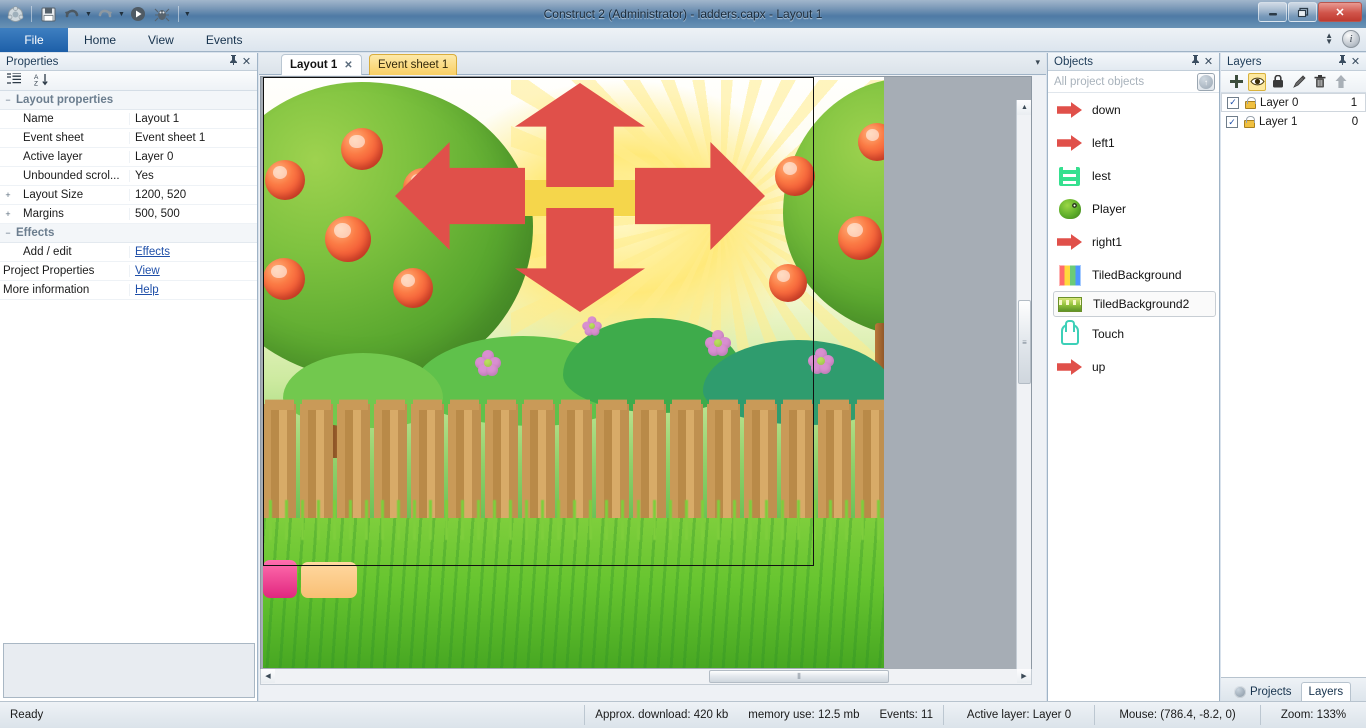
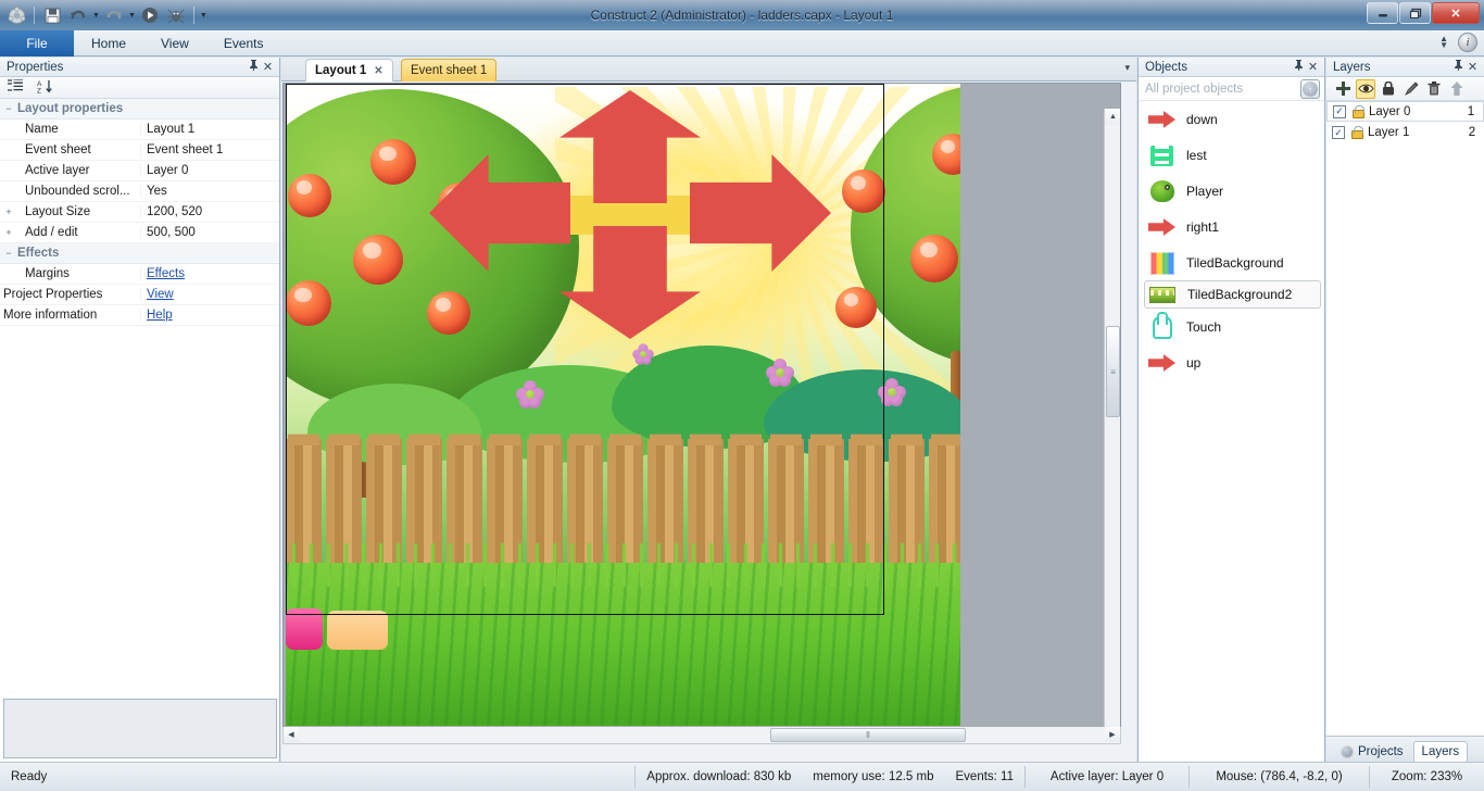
  Construct 2 (Administrator) - ladders.capx - Layout 1
  ✕
  File
  Home
  View
  Events
  ▲
  ▼
  i
  Properties
  ✕
  −
  Layout properties
  Name
  Layout 1
  Event sheet
  Event sheet 1
  Active layer
  Layer 0
  Unbounded scrol...
  Yes
  +
  Layout Size
  1200, 520
  +
- Margins
+ Add / edit
  500, 500
  −
  Effects
- Add / edit
+ Margins
  Effects
  Project Properties
  View
  More information
  Help
  Layout 1
  ✕
  Event sheet 1
  ▾
  ≡
  ⦀
  Objects
  ✕
  All project objects
  ↑
  down
- left1
  lest
  Player
  right1
  TiledBackground
  TiledBackground2
  Touch
  up
  Layers
  ✕
  ✓
  Layer 0
  1
  ✓
  Layer 1
- 0
+ 2
  Projects
  Layers
  Ready
- Approx. download: 420 kb
+ Approx. download: 830 kb
  memory use: 12.5 mb
  Events: 11
  Active layer: Layer 0
  Mouse: (786.4, -8.2, 0)
- Zoom: 133%
+ Zoom: 233%
